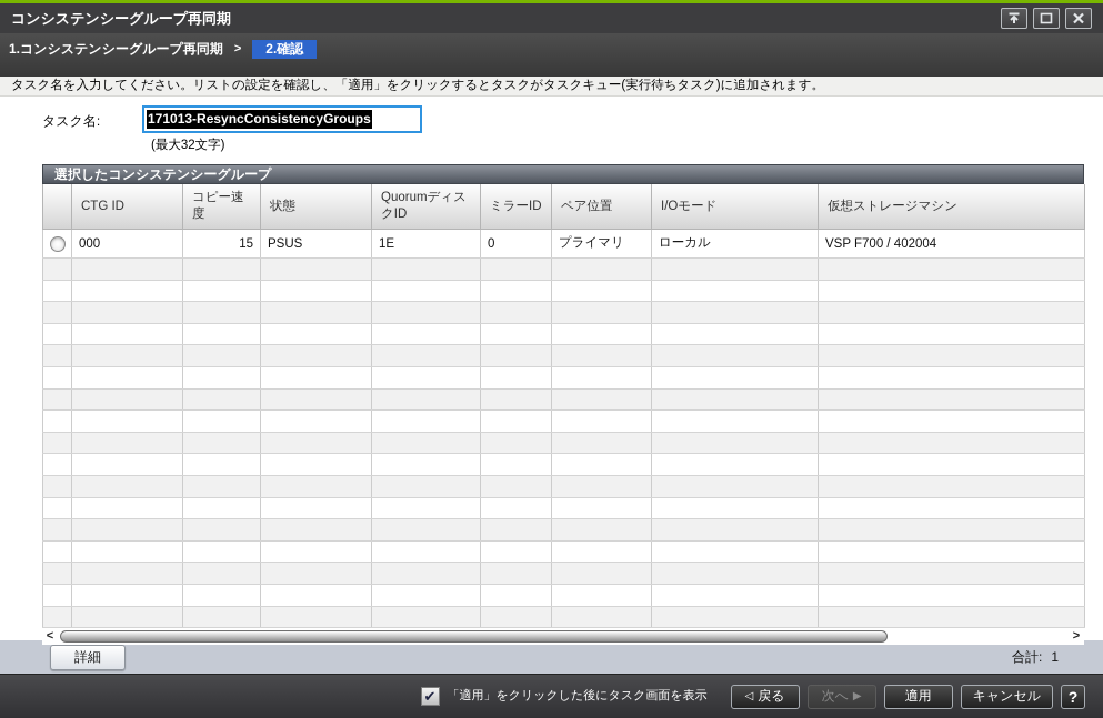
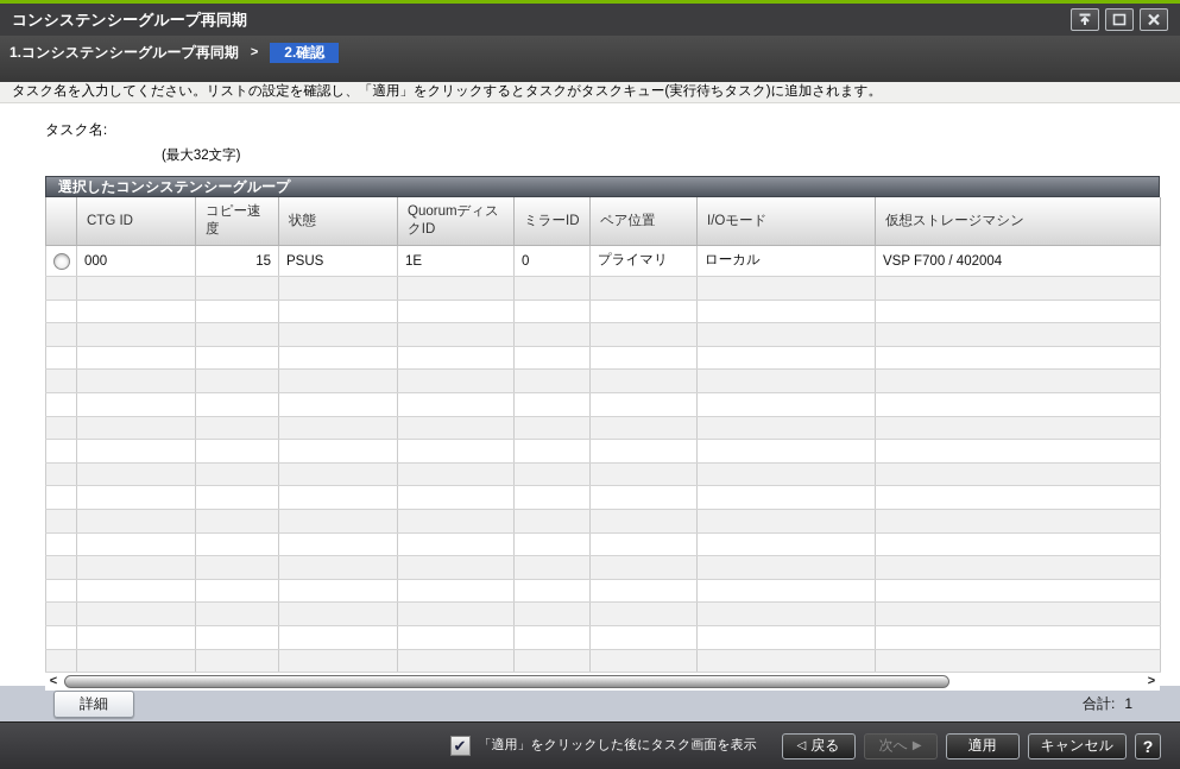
  コンシステンシーグループ再同期
  1.コンシステンシーグループ再同期
  >
  2.確認
  タスク名を入力してください。リストの設定を確認し、「適用」をクリックするとタスクがタスクキュー(実行待ちタスク)に追加されます。
  タスク名:
- 171013-ResyncConsistencyGroups
  (最大32文字)
  選択したコンシステンシーグループ
  	CTG ID	コピー速度	状態	QuorumディスクID	ミラーID	ペア位置	I/Oモード	仮想ストレージマシン
  	000	15	PSUS	1E	0	プライマリ	ローカル	VSP F700 / 402004
  <
  >
  詳細
  合計: 1
  ✔
  「適用」をクリックした後にタスク画面を表示
  ◁
  戻る
  次へ
  ▶
  適用
  キャンセル
  ?
